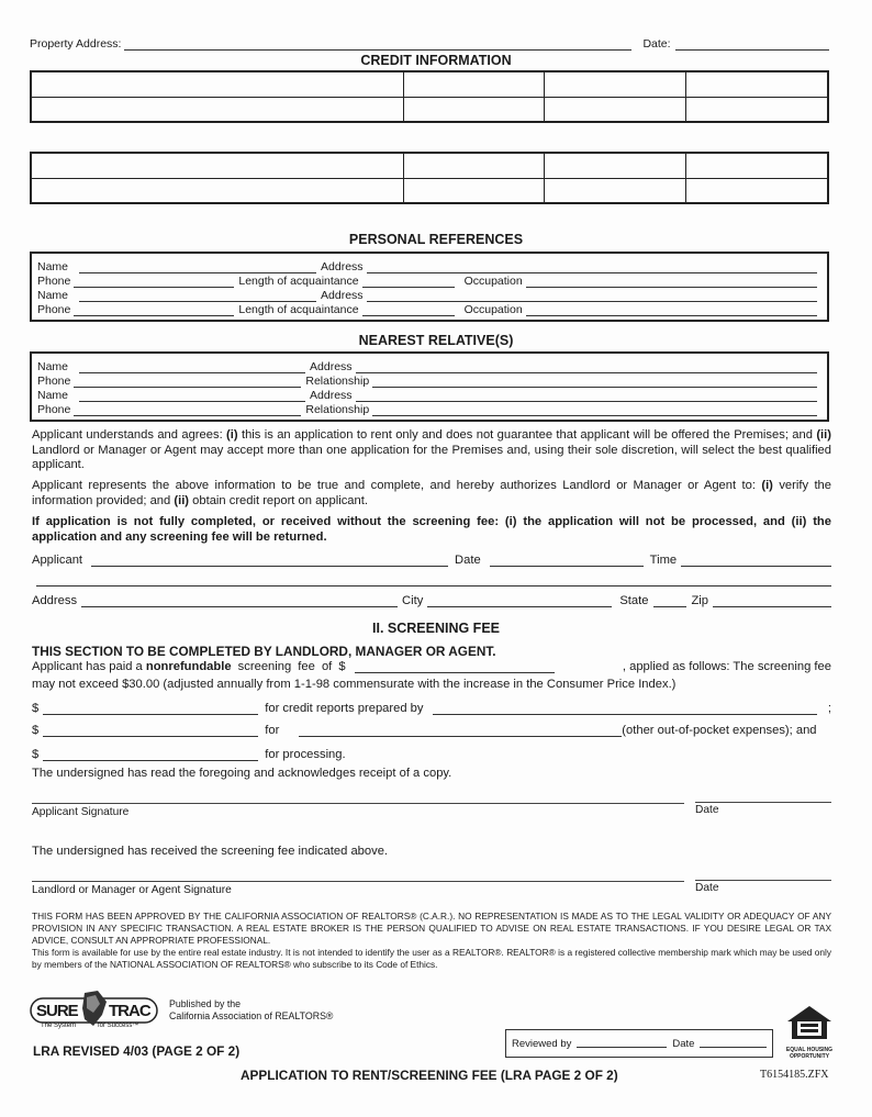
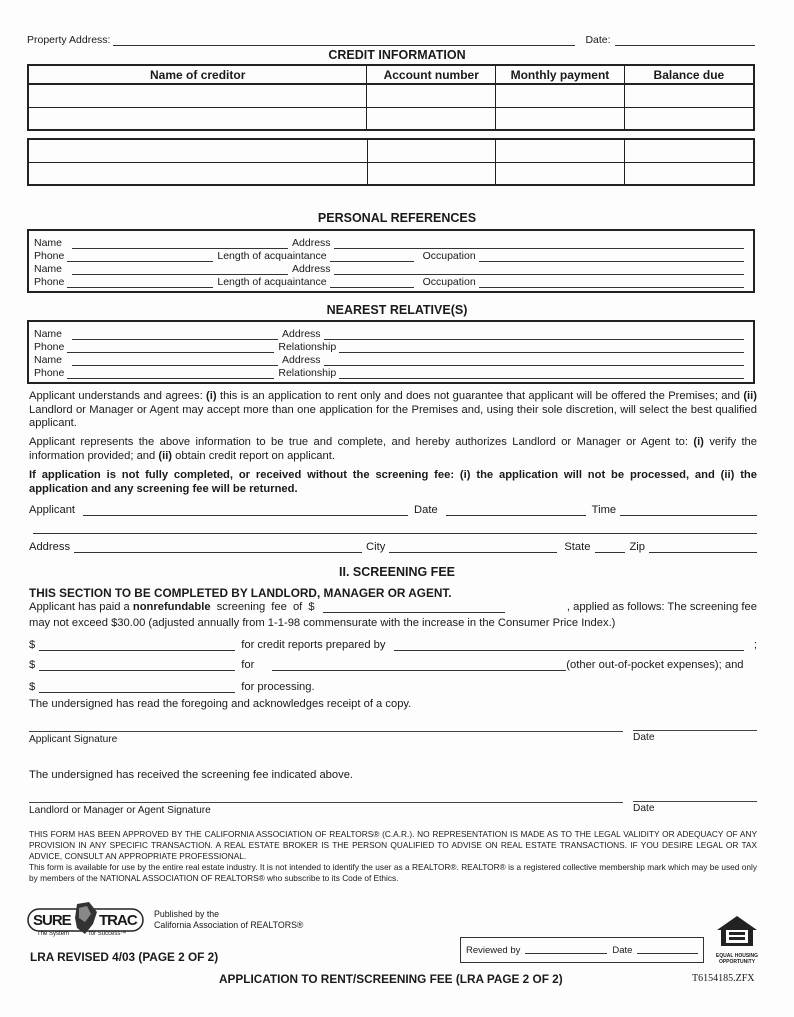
  Property Address:
  Date:
  CREDIT INFORMATION
+ Name of creditor	Account number	Monthly payment	Balance due
  PERSONAL REFERENCES
  Name
  Address
  Phone
  Length of acquaintance
  Occupation
  Name
  Address
  Phone
  Length of acquaintance
  Occupation
  NEAREST RELATIVE(S)
  Name
  Address
  Phone
  Relationship
  Name
  Address
  Phone
  Relationship
  Applicant understands and agrees: (i) this is an application to rent only and does not guarantee that applicant will be offered the Premises; and (ii) Landlord or Manager or Agent may accept more than one application for the Premises and, using their sole discretion, will select the best qualified applicant.
  Applicant represents the above information to be true and complete, and hereby authorizes Landlord or Manager or Agent to: (i) verify the information provided; and (ii) obtain credit report on applicant.
  If application is not fully completed, or received without the screening fee: (i) the application will not be processed, and (ii) the application and any screening fee will be returned.
  Applicant
  Date
  Time
  Address
  City
  State
  Zip
  II. SCREENING FEE
  THIS SECTION TO BE COMPLETED BY LANDLORD, MANAGER OR AGENT.
  Applicant has paid a
  nonrefundable
  screening fee of $
  , applied as follows: The screening fee
  may not exceed $30.00 (adjusted annually from 1-1-98 commensurate with the increase in the Consumer Price Index.)
  $
  for credit reports prepared by
  ;
  $
  for
  (other out-of-pocket expenses); and
  $
  for processing.
  The undersigned has read the foregoing and acknowledges receipt of a copy.
  Applicant Signature
  Date
  The undersigned has received the screening fee indicated above.
  Landlord or Manager or Agent Signature
  Date
  THIS FORM HAS BEEN APPROVED BY THE CALIFORNIA ASSOCIATION OF REALTORS® (C.A.R.). NO REPRESENTATION IS MADE AS TO THE LEGAL VALIDITY OR ADEQUACY OF ANY PROVISION IN ANY SPECIFIC TRANSACTION. A REAL ESTATE BROKER IS THE PERSON QUALIFIED TO ADVISE ON REAL ESTATE TRANSACTIONS. IF YOU DESIRE LEGAL OR TAX ADVICE, CONSULT AN APPROPRIATE PROFESSIONAL.
  This form is available for use by the entire real estate industry. It is not intended to identify the user as a REALTOR®. REALTOR® is a registered collective membership mark which may be used only by members of the NATIONAL ASSOCIATION OF REALTORS® who subscribe to its Code of Ethics.
  SURE
  TRAC
  Published by the
  California Association of REALTORS®
  LRA REVISED 4/03 (PAGE 2 OF 2)
  Reviewed by
  Date
  APPLICATION TO RENT/SCREENING FEE (LRA PAGE 2 OF 2)
  T6154185.ZFX
